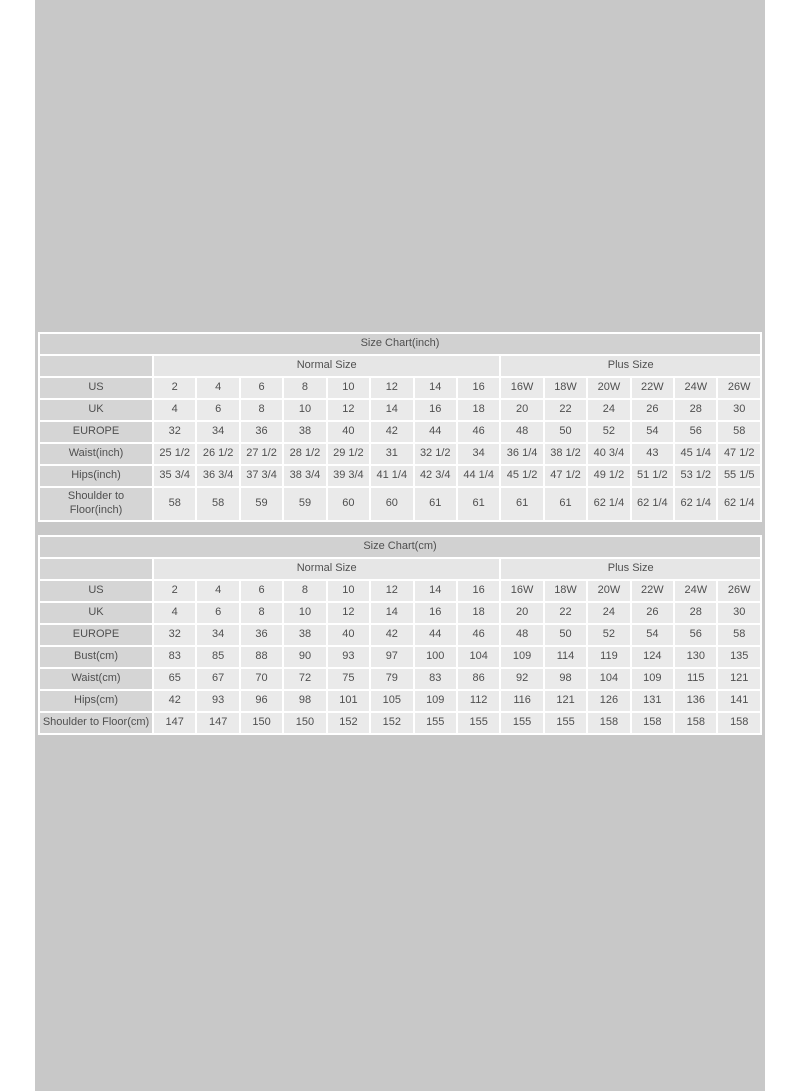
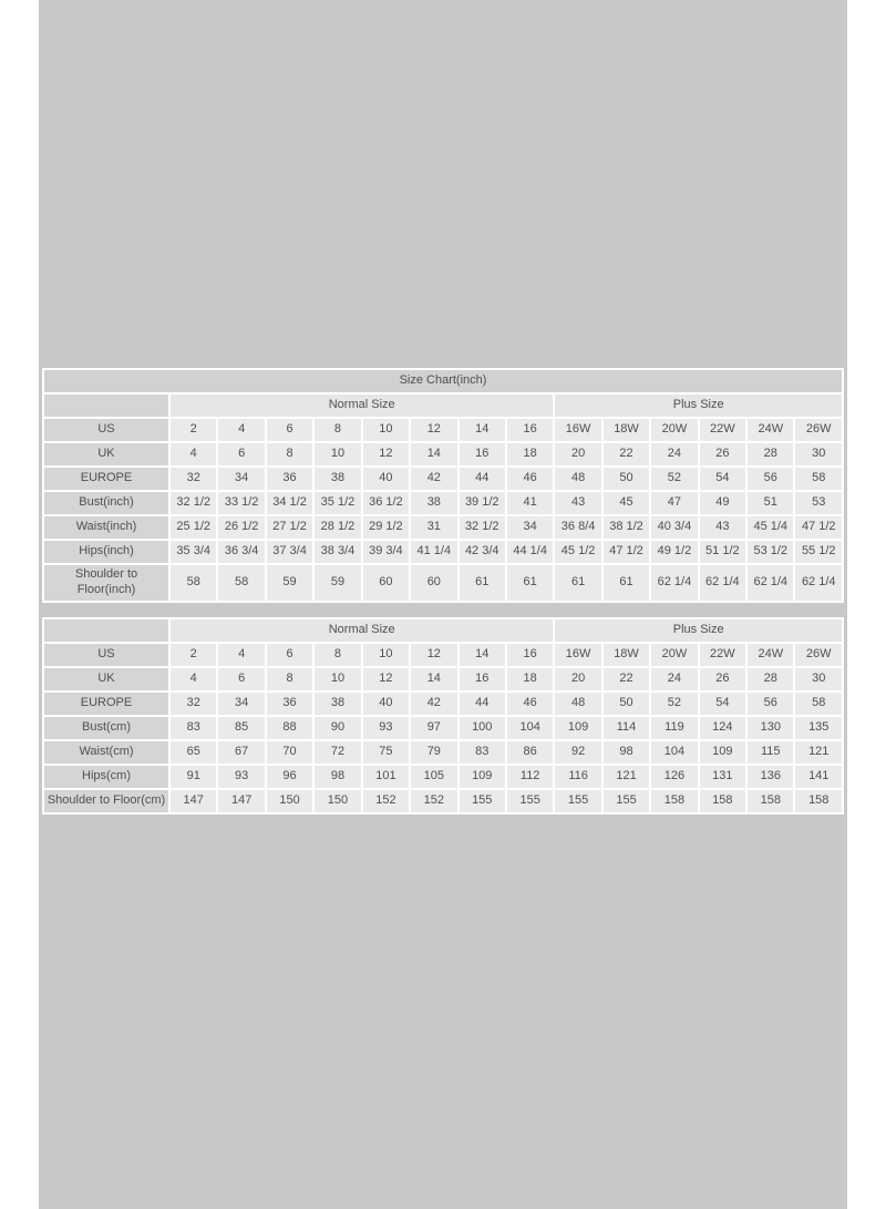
  Size Chart(inch)
  	Normal Size	Plus Size
  US	2	4	6	8	10	12	14	16	16W	18W	20W	22W	24W	26W
  UK	4	6	8	10	12	14	16	18	20	22	24	26	28	30
  EUROPE	32	34	36	38	40	42	44	46	48	50	52	54	56	58
+ Bust(inch)	32 1/2	33 1/2	34 1/2	35 1/2	36 1/2	38	39 1/2	41	43	45	47	49	51	53
- Waist(inch)	25 1/2	26 1/2	27 1/2	28 1/2	29 1/2	31	32 1/2	34	36 1/4	38 1/2	40 3/4	43	45 1/4	47 1/2
+ Waist(inch)	25 1/2	26 1/2	27 1/2	28 1/2	29 1/2	31	32 1/2	34	36 8/4	38 1/2	40 3/4	43	45 1/4	47 1/2
- Hips(inch)	35 3/4	36 3/4	37 3/4	38 3/4	39 3/4	41 1/4	42 3/4	44 1/4	45 1/2	47 1/2	49 1/2	51 1/2	53 1/2	55 1/5
+ Hips(inch)	35 3/4	36 3/4	37 3/4	38 3/4	39 3/4	41 1/4	42 3/4	44 1/4	45 1/2	47 1/2	49 1/2	51 1/2	53 1/2	55 1/2
  Shoulder to Floor(inch)	58	58	59	59	60	60	61	61	61	61	62 1/4	62 1/4	62 1/4	62 1/4
- Size Chart(cm)
  	Normal Size	Plus Size
  US	2	4	6	8	10	12	14	16	16W	18W	20W	22W	24W	26W
  UK	4	6	8	10	12	14	16	18	20	22	24	26	28	30
  EUROPE	32	34	36	38	40	42	44	46	48	50	52	54	56	58
  Bust(cm)	83	85	88	90	93	97	100	104	109	114	119	124	130	135
  Waist(cm)	65	67	70	72	75	79	83	86	92	98	104	109	115	121
- Hips(cm)	42	93	96	98	101	105	109	112	116	121	126	131	136	141
+ Hips(cm)	91	93	96	98	101	105	109	112	116	121	126	131	136	141
  Shoulder to Floor(cm)	147	147	150	150	152	152	155	155	155	155	158	158	158	158
